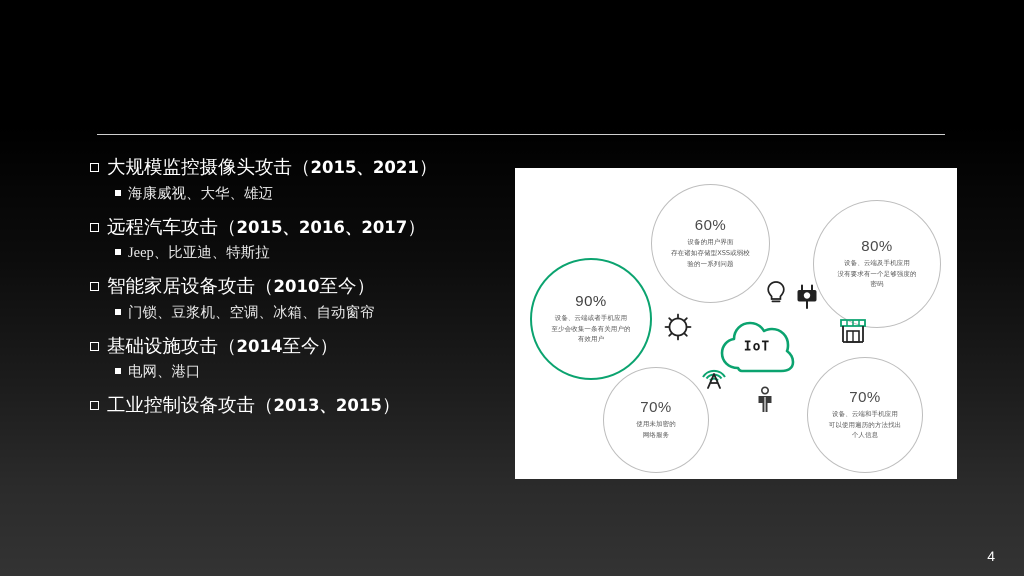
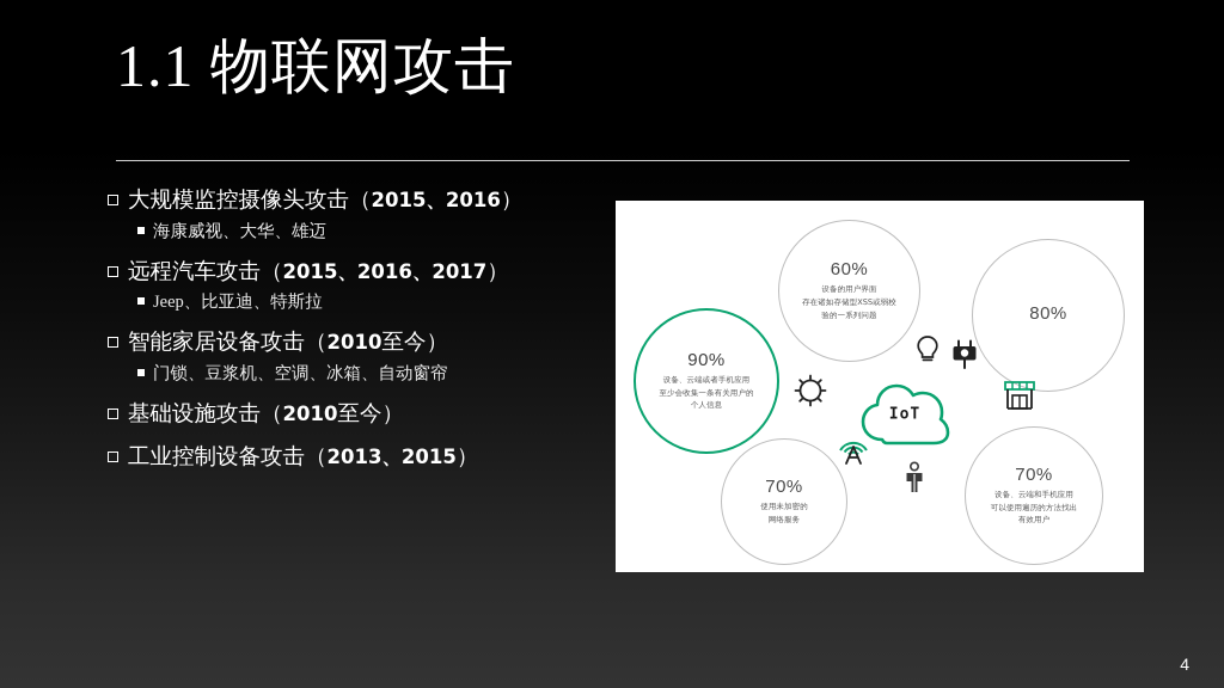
+ 1.1 物联网攻击
- 大规模监控摄像头攻击（2015、2021）
+ 大规模监控摄像头攻击（2015、2016）
  海康威视、大华、雄迈
  远程汽车攻击（2015、2016、2017）
  Jeep、比亚迪、特斯拉
  智能家居设备攻击（2010至今）
  门锁、豆浆机、空调、冰箱、自动窗帘
- 基础设施攻击（2014至今）
+ 基础设施攻击（2010至今）
- 电网、港口
  工业控制设备攻击（2013、2015）
  90%
  设备、云端或者手机应用
  至少会收集一条有关用户的
- 有效用户
+ 个人信息
  60%
  设备的用户界面
  存在诸如存储型XSS或弱校
  验的一系列问题
  80%
- 设备、云端及手机应用
- 没有要求有一个足够强度的
- 密码
  70%
  使用未加密的
  网络服务
  70%
  设备、云端和手机应用
  可以使用遍历的方法找出
- 个人信息
+ 有效用户
  IoT
  4
